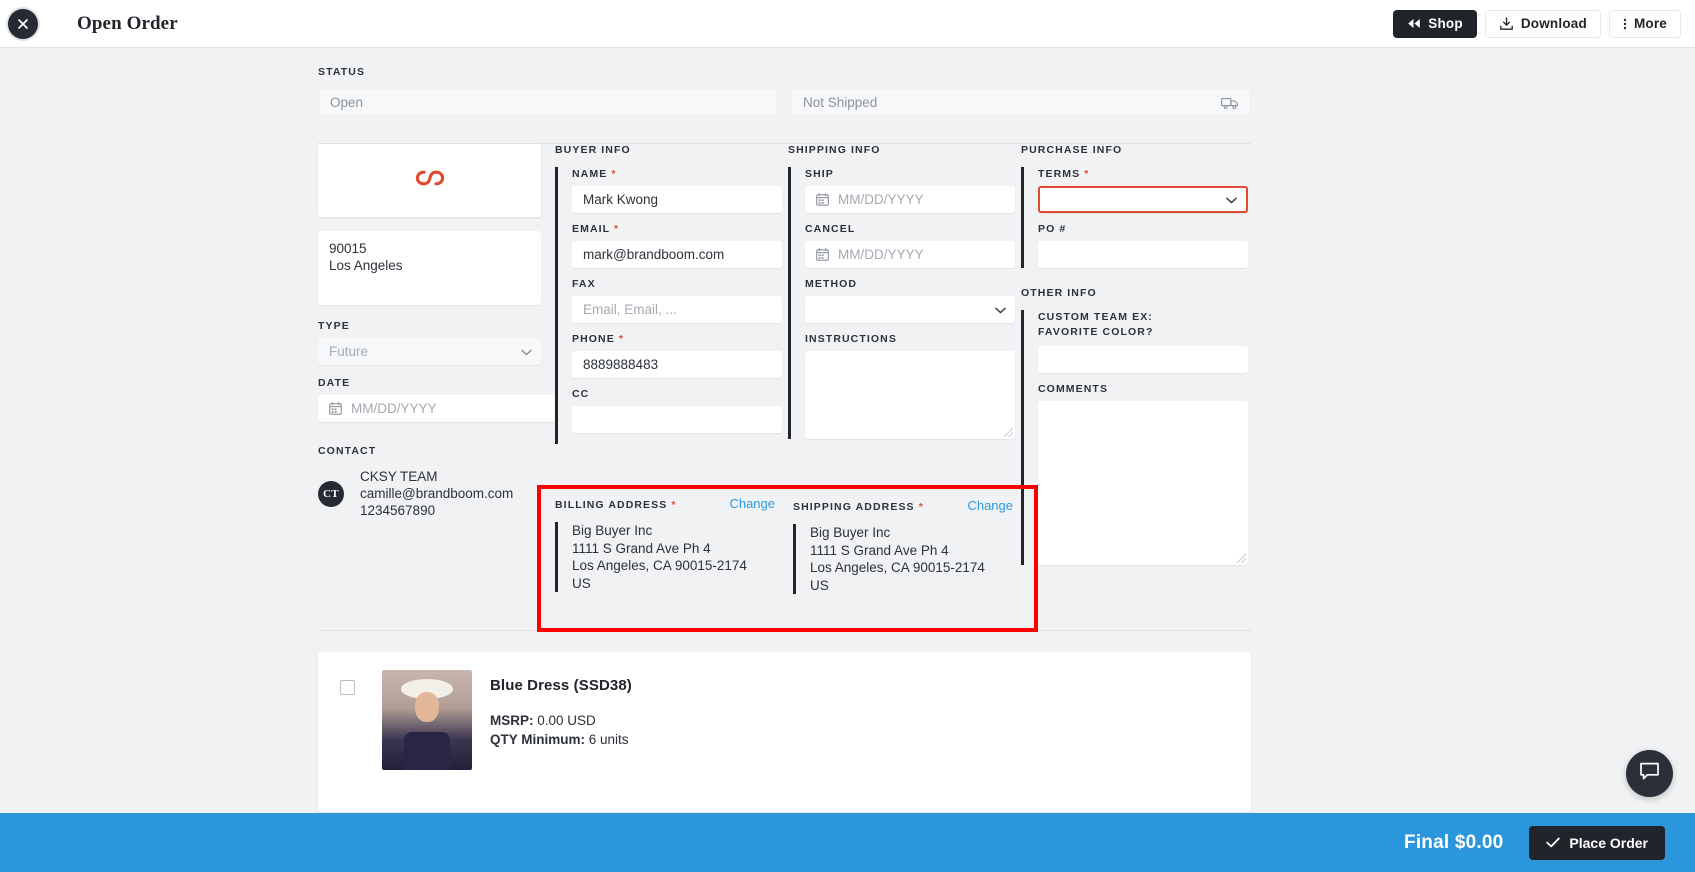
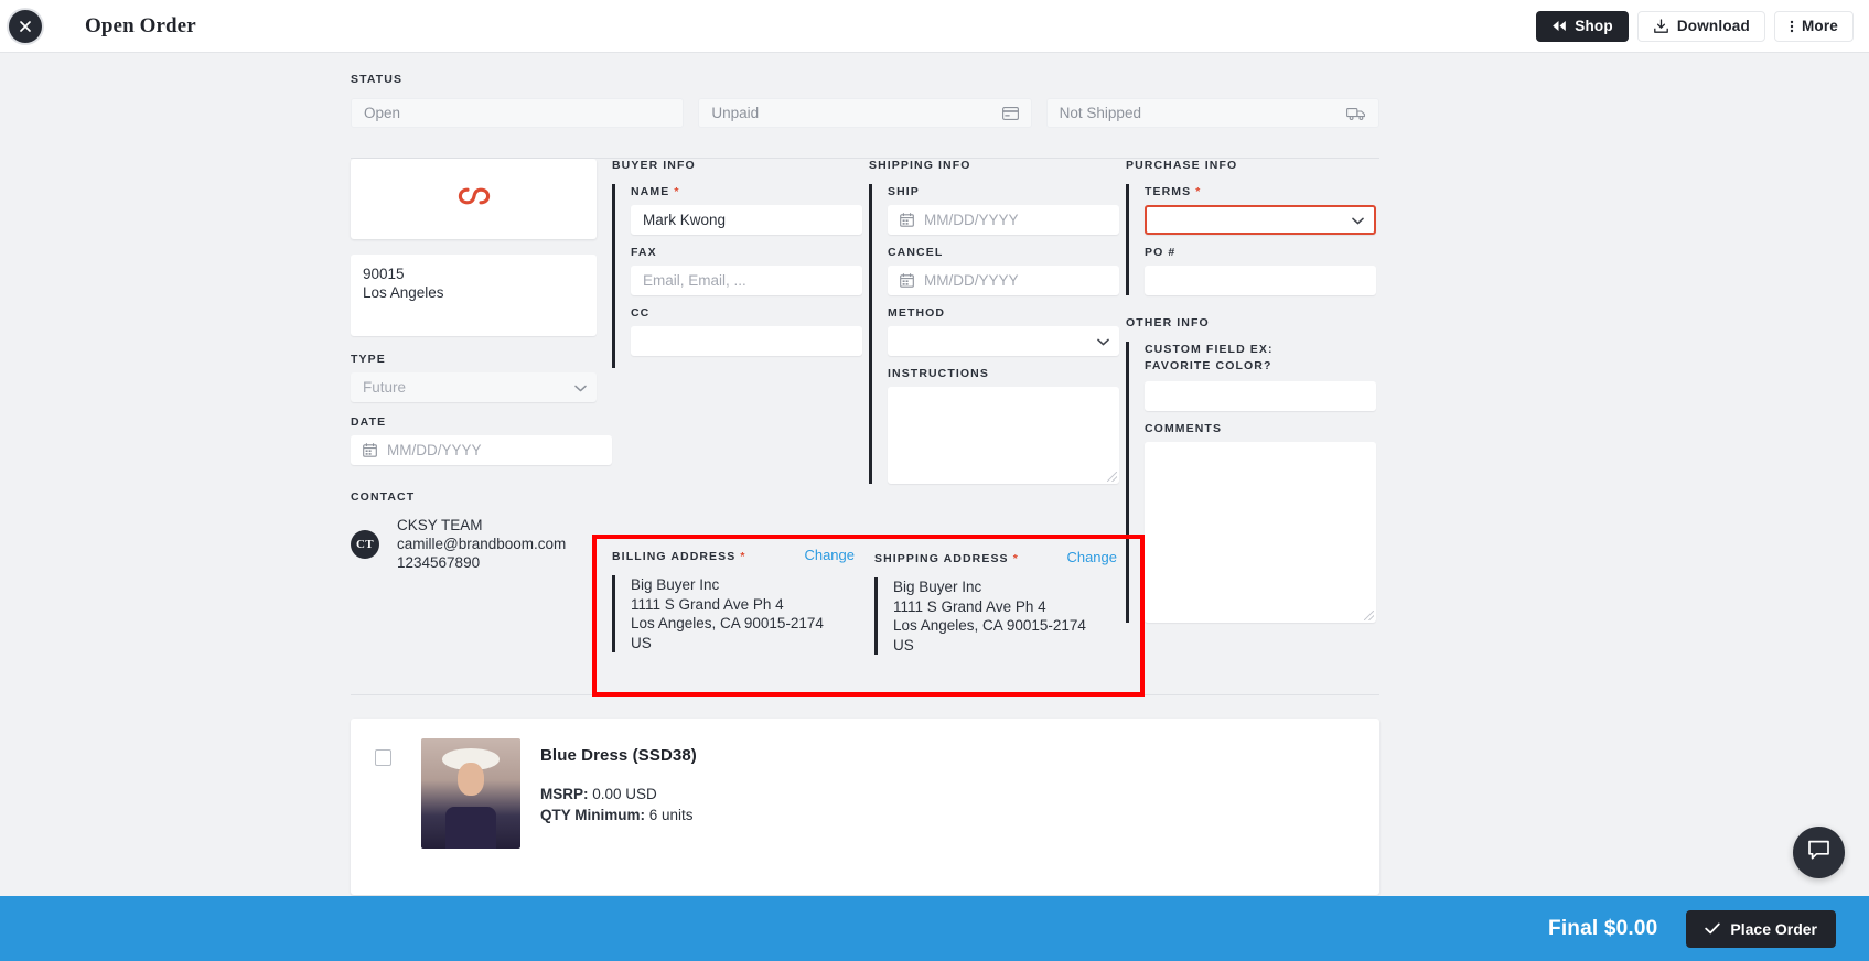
  Open Order
  Shop
  Download
  More
  STATUS
  Open
+ Unpaid
  Not Shipped
  90015
  Los Angeles
  TYPE
  Future
  DATE
  MM/DD/YYYY
  CONTACT
  CT
  CKSY TEAM
  camille@brandboom.com
  1234567890
  BUYER INFO
  NAME *
  Mark Kwong
- EMAIL *
- mark@brandboom.com
  FAX
  Email, Email, ...
- PHONE *
- 8889888483
  CC
  SHIPPING INFO
  SHIP
  MM/DD/YYYY
  CANCEL
  MM/DD/YYYY
  METHOD
  INSTRUCTIONS
  PURCHASE INFO
  TERMS *
  PO #
  OTHER INFO
- CUSTOM TEAM EX: FAVORITE COLOR?
+ CUSTOM FIELD EX: FAVORITE COLOR?
  COMMENTS
  BILLING ADDRESS *
  Change
  Big Buyer Inc
  1111 S Grand Ave Ph 4
  Los Angeles, CA 90015-2174
  US
  SHIPPING ADDRESS *
  Change
  Big Buyer Inc
  1111 S Grand Ave Ph 4
  Los Angeles, CA 90015-2174
  US
  Blue Dress (SSD38)
  MSRP: 0.00 USD
  QTY Minimum: 6 units
  Final $0.00
  Place Order
